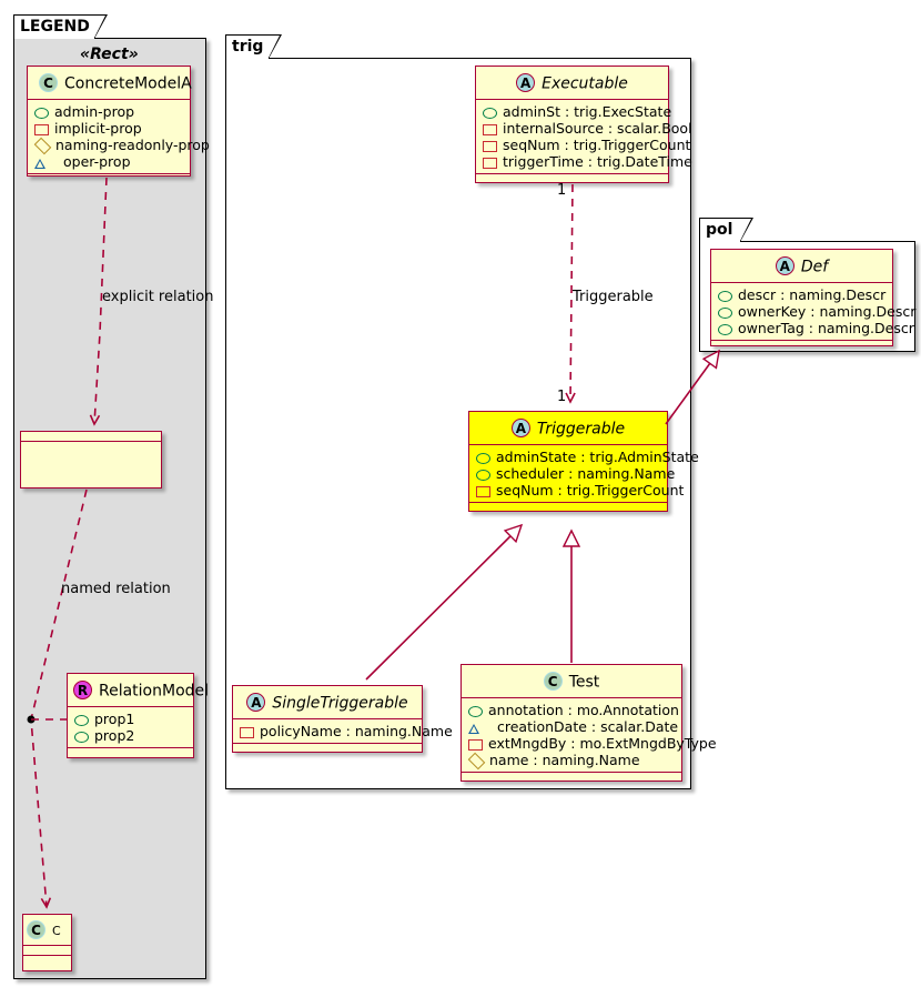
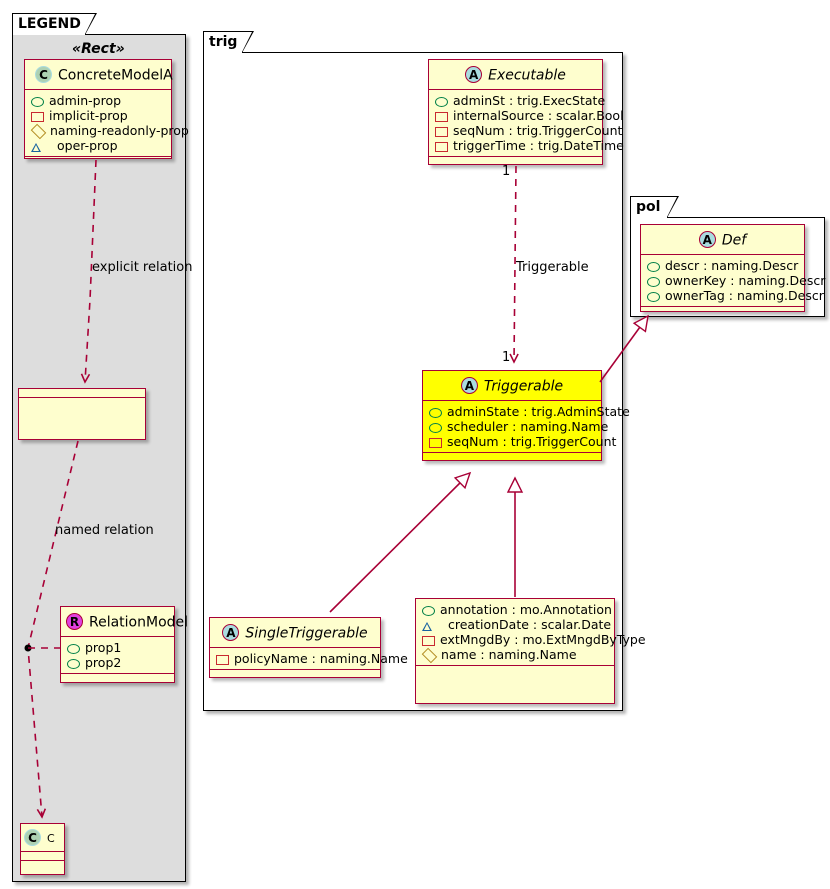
  LEGEND
  «Rect»
  C ConcreteModelA
  admin-prop
  implicit-prop
  naming-readonly-prop
  oper-prop
  R RelationModel
  prop1
  prop2
  C C
  explicit relation
  named relation
  trig
  A Executable
  adminSt : trig.ExecState
  internalSource : scalar.Bool
  seqNum : trig.TriggerCount
  triggerTime : trig.DateTime
  A Triggerable
  adminState : trig.AdminState
  scheduler : naming.Name
  seqNum : trig.TriggerCount
  A SingleTriggerable
  policyName : naming.Name
- C Test
  annotation : mo.Annotation
  creationDate : scalar.Date
  extMngdBy : mo.ExtMngdByType
  name : naming.Name
  1
  1
  Triggerable
  pol
  A Def
  descr : naming.Descr
  ownerKey : naming.Descr
  ownerTag : naming.Descr
